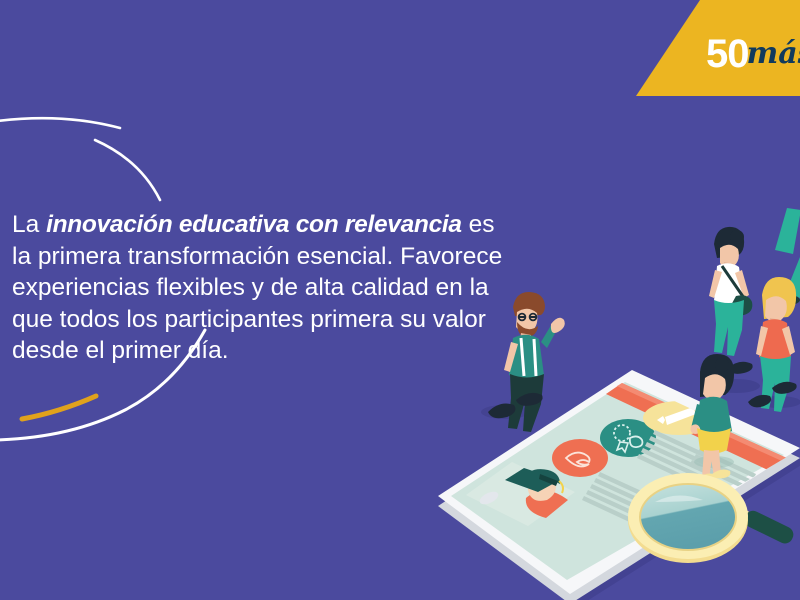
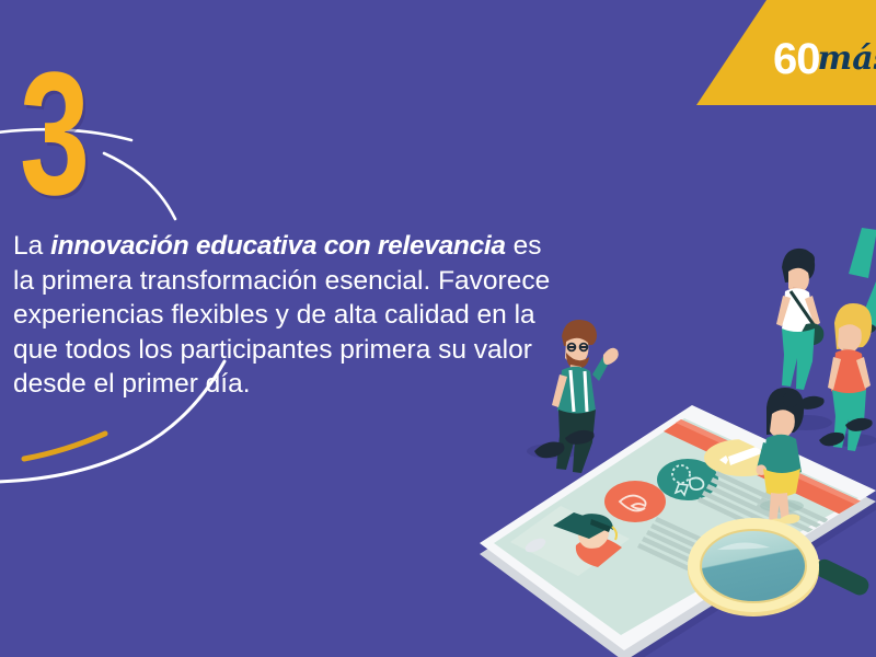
- 50má
+ 60má
+ 3
  La innovación educativa con relevancia es la primera transformación esencial. Favorece experiencias flexibles y de alta calidad en la que todos los participantes primera su valor desde el primer día.
